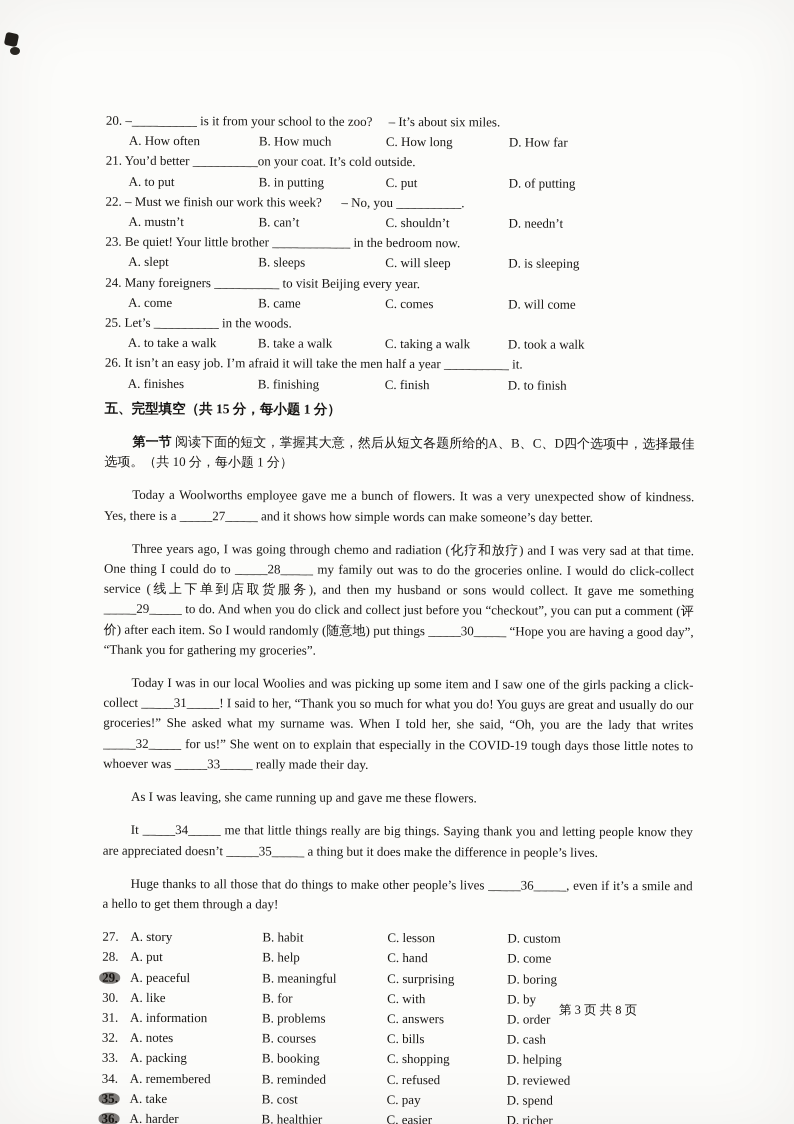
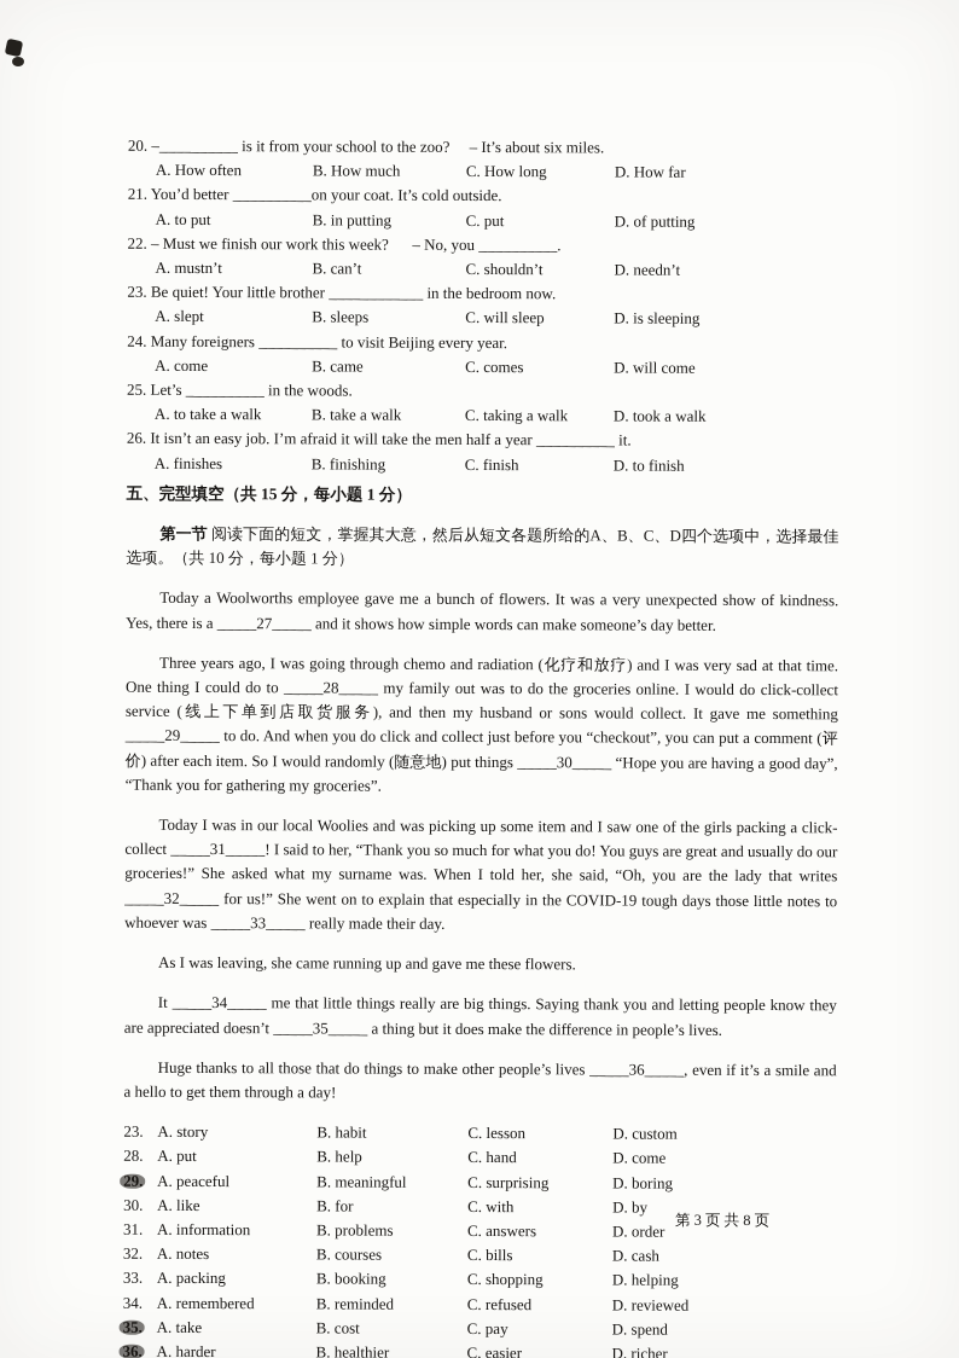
  20. –__________ is it from your school to the zoo? – It’s about six miles.
  A. How often
  B. How much
  C. How long
  D. How far
  21. You’d better __________on your coat. It’s cold outside.
  A. to put
  B. in putting
  C. put
  D. of putting
  22. – Must we finish our work this week? – No, you __________.
  A. mustn’t
  B. can’t
  C. shouldn’t
  D. needn’t
  23. Be quiet! Your little brother ____________ in the bedroom now.
  A. slept
  B. sleeps
  C. will sleep
  D. is sleeping
  24. Many foreigners __________ to visit Beijing every year.
  A. come
  B. came
  C. comes
  D. will come
  25. Let’s __________ in the woods.
  A. to take a walk
  B. take a walk
  C. taking a walk
  D. took a walk
  26. It isn’t an easy job. I’m afraid it will take the men half a year __________ it.
  A. finishes
  B. finishing
  C. finish
  D. to finish
  五、完型填空（共 15 分，每小题 1 分）
  第一节 阅读下面的短文，掌握其大意，然后从短文各题所给的A、B、C、D四个选项中，选择最佳选项。（共 10 分，每小题 1 分）
  Today a Woolworths employee gave me a bunch of flowers. It was a very unexpected show of kindness. Yes, there is a _____27_____ and it shows how simple words can make someone’s day better.
  Three years ago, I was going through chemo and radiation (化疗和放疗) and I was very sad at that time. One thing I could do to _____28_____ my family out was to do the groceries online. I would do click-collect service (线上下单到店取货服务), and then my husband or sons would collect. It gave me something _____29_____ to do. And when you do click and collect just before you “checkout”, you can put a comment (评价) after each item. So I would randomly (随意地) put things _____30_____ “Hope you are having a good day”, “Thank you for gathering my groceries”.
  Today I was in our local Woolies and was picking up some item and I saw one of the girls packing a click-collect _____31_____! I said to her, “Thank you so much for what you do! You guys are great and usually do our groceries!” She asked what my surname was. When I told her, she said, “Oh, you are the lady that writes _____32_____ for us!” She went on to explain that especially in the COVID-19 tough days those little notes to whoever was _____33_____ really made their day.
  As I was leaving, she came running up and gave me these flowers.
  It _____34_____ me that little things really are big things. Saying thank you and letting people know they are appreciated doesn’t _____35_____ a thing but it does make the difference in people’s lives.
  Huge thanks to all those that do things to make other people’s lives _____36_____, even if it’s a smile and a hello to get them through a day!
- 27.
+ 23.
  A. story
  B. habit
  C. lesson
  D. custom
  28.
  A. put
  B. help
  C. hand
  D. come
  29.
  A. peaceful
  B. meaningful
  C. surprising
  D. boring
  30.
  A. like
  B. for
  C. with
  D. by
  31.
  A. information
  B. problems
  C. answers
  D. order
  32.
  A. notes
  B. courses
  C. bills
  D. cash
  33.
  A. packing
  B. booking
  C. shopping
  D. helping
  34.
  A. remembered
  B. reminded
  C. refused
  D. reviewed
  35.
  A. take
  B. cost
  C. pay
  D. spend
  36.
  A. harder
  B. healthier
  C. easier
  D. richer
  第 3 页 共 8 页
